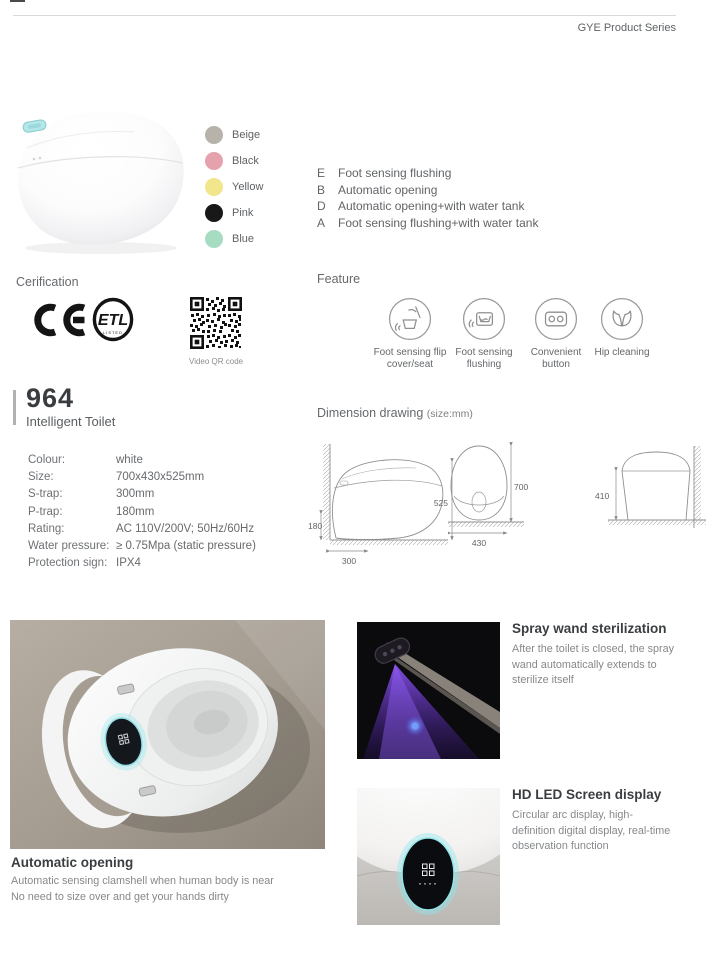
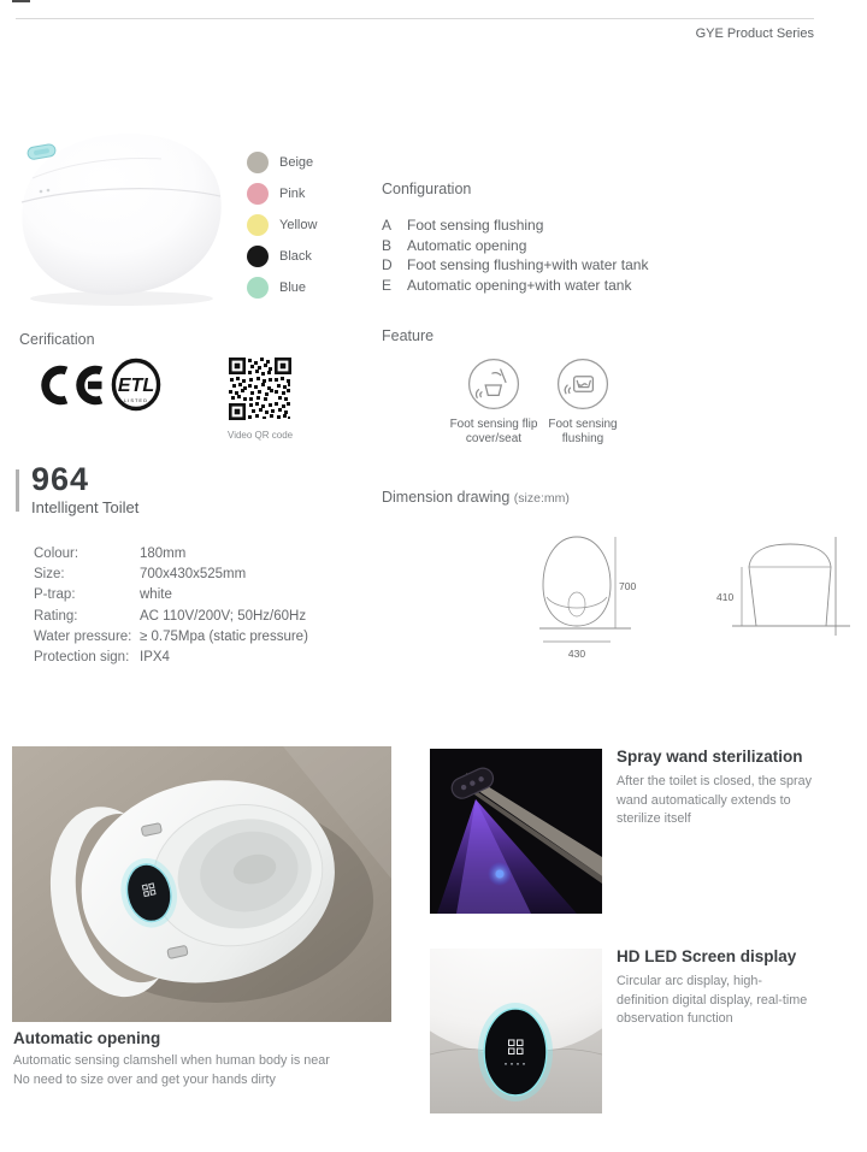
  GYE Product Series
  Beige
- Black
+ Pink
  Yellow
- Pink
+ Black
  Blue
+ Configuration
- E
+ A
  Foot sensing flushing
  B
  Automatic opening
  D
- Automatic opening+with water tank
+ Foot sensing flushing+with water tank
- A
+ E
- Foot sensing flushing+with water tank
+ Automatic opening+with water tank
  Cerification
  ETL
  Video QR code
  Feature
  Foot sensing flip cover/seat
  Foot sensing flushing
- Convenient button
- Hip cleaning
  964
  Intelligent Toilet
  Colour:
- white
+ 180mm
  Size:
  700x430x525mm
- S-trap:
- 300mm
  P-trap:
- 180mm
+ white
  Rating:
  AC 110V/200V; 50Hz/60Hz
  Water pressure:
  ≥ 0.75Mpa (static pressure)
  Protection sign:
  IPX4
  Dimension drawing (size:mm)
- 525
- 180
- 300
  700
  430
  410
  Automatic opening
  Automatic sensing clamshell when human body is near
  No need to size over and get your hands dirty
  Spray wand sterilization
  After the toilet is closed, the spray wand automatically extends to sterilize itself
  HD LED Screen display
  Circular arc display, high-definition digital display, real-time observation function
